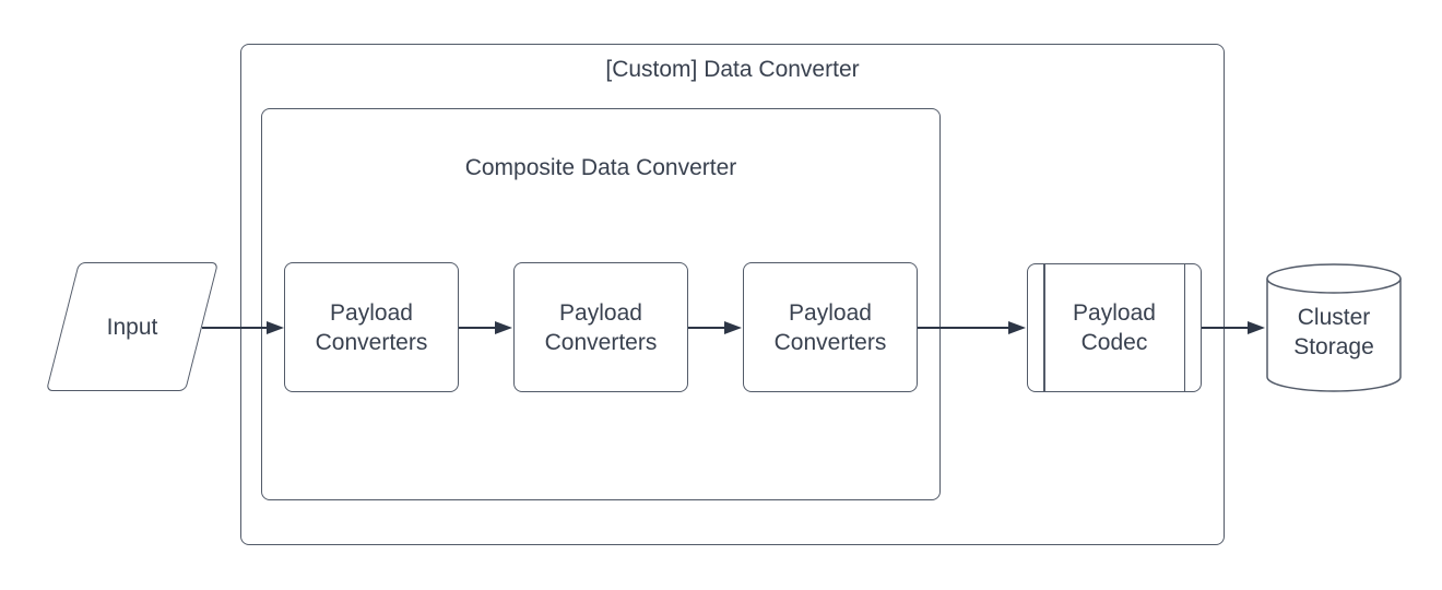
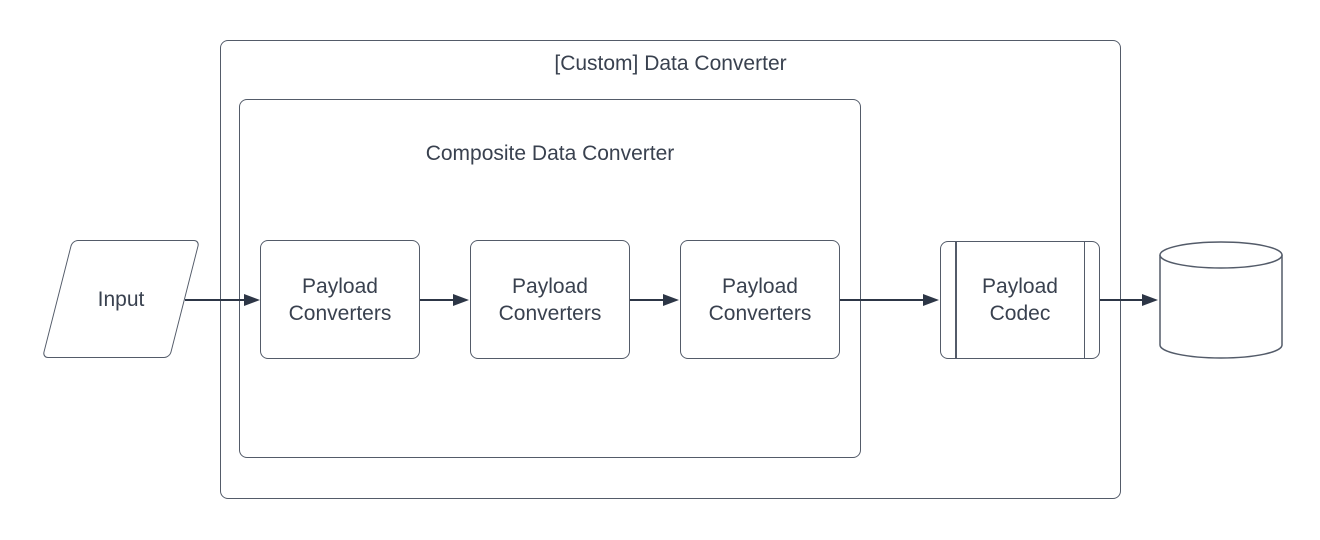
  [Custom] Data Converter
  Composite Data Converter
  Input
  Payload Converters
  Payload Converters
  Payload Converters
  Payload Codec
- Cluster Storage
